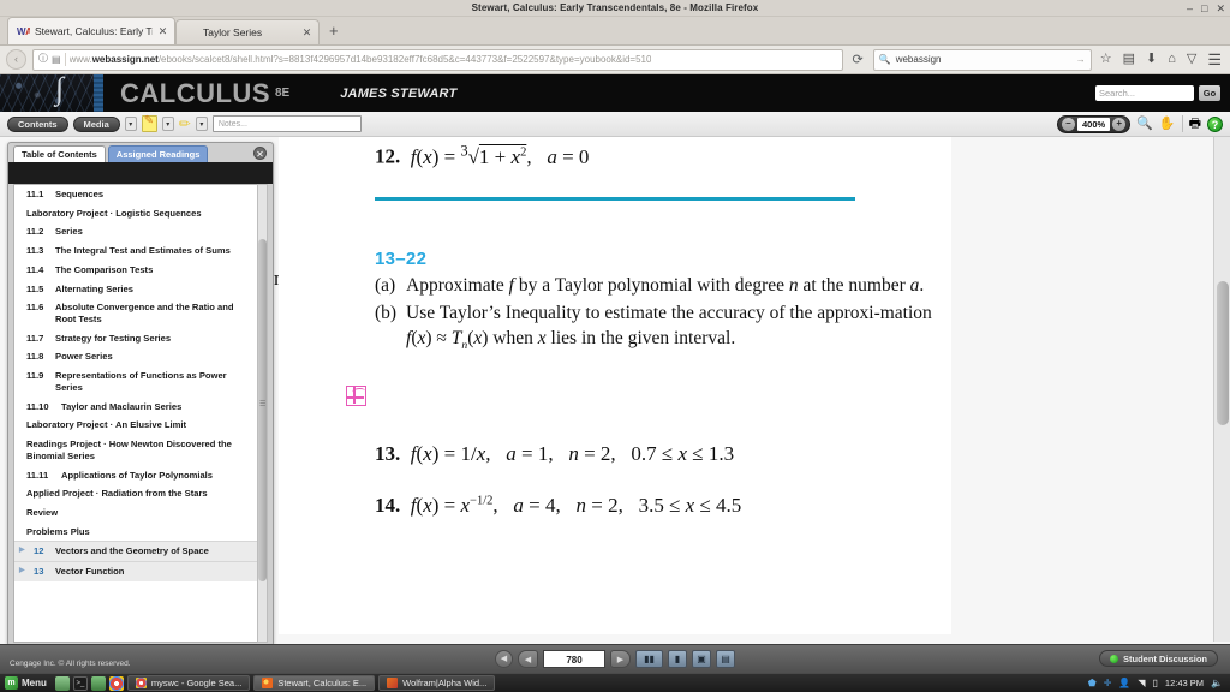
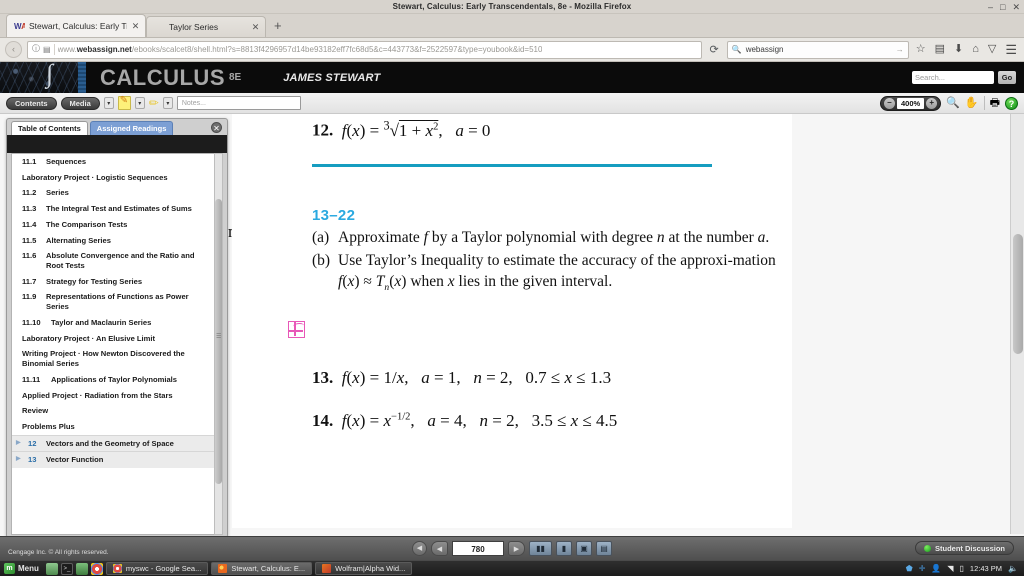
  Stewart, Calculus: Early Transcendentals, 8e - Mozilla Firefox
  –
  □
  ✕
  WA
  Stewart, Calculus: Early T
  ✕
  Taylor Series
  ✕
  +
  ‹
  ⓘ
  ▤
  www.webassign.net/ebooks/scalcet8/shell.html?s=8813f4296957d14be93182eff7fc68d5&c=443773&f=2522597&type=youbook&id=510
  ⟳
  🔍
  webassign
  →
  ☆
  ▤
  ⬇
  ⌂
  ▽
  ☰
  CALCULUS
  8E
  JAMES STEWART
  Search...
  Go
  Contents
  Media
  ✏
  –
  400%
  +
  🔍
  ✋
  🖶
  ?
  12. f(x) = 3√1 + x2, a = 0
  13–22
  (a)
  Approximate f by a Taylor polynomial with degree n at the number a.
  (b)
  Use Taylor’s Inequality to estimate the accuracy of the approxi-mation f(x) ≈ Tn(x) when x lies in the given interval.
  13. f(x) = 1/x, a = 1, n = 2, 0.7 ≤ x ≤ 1.3
  14. f(x) = x−1/2, a = 4, n = 2, 3.5 ≤ x ≤ 4.5
  Table of Contents
  Assigned Readings
  ✕
  11.1
  Sequences
  Laboratory Project · Logistic Sequences
  11.2
  Series
  11.3
  The Integral Test and Estimates of Sums
  11.4
  The Comparison Tests
  11.5
  Alternating Series
  11.6
  Absolute Convergence and the Ratio and Root Tests
  11.7
  Strategy for Testing Series
- 11.8
- Power Series
  11.9
  Representations of Functions as Power Series
  11.10
  Taylor and Maclaurin Series
  Laboratory Project · An Elusive Limit
- Readings Project · How Newton Discovered the Binomial Series
+ Writing Project · How Newton Discovered the Binomial Series
  11.11
  Applications of Taylor Polynomials
  Applied Project · Radiation from the Stars
  Review
  Problems Plus
  12
  Vectors and the Geometry of Space
  13
  Vector Function
  780
  ▮▮
  ▮
  ▣
  ▤
  Student Discussion
  Menu
  myswc - Google Sea...
  Stewart, Calculus: E...
  Wolfram|Alpha Wid...
  ⬟
  ✛
  👤
  ◥
  ▯
  12:43 PM
  🔈
